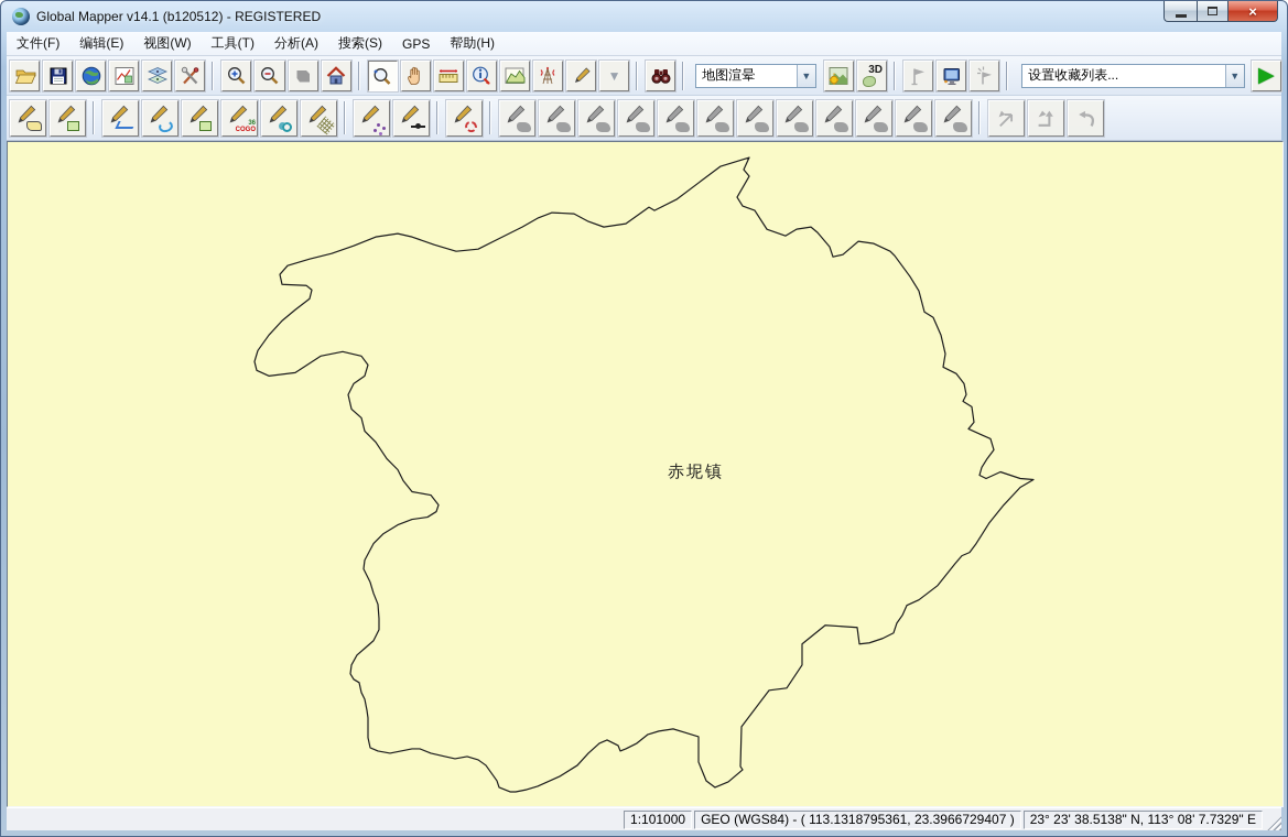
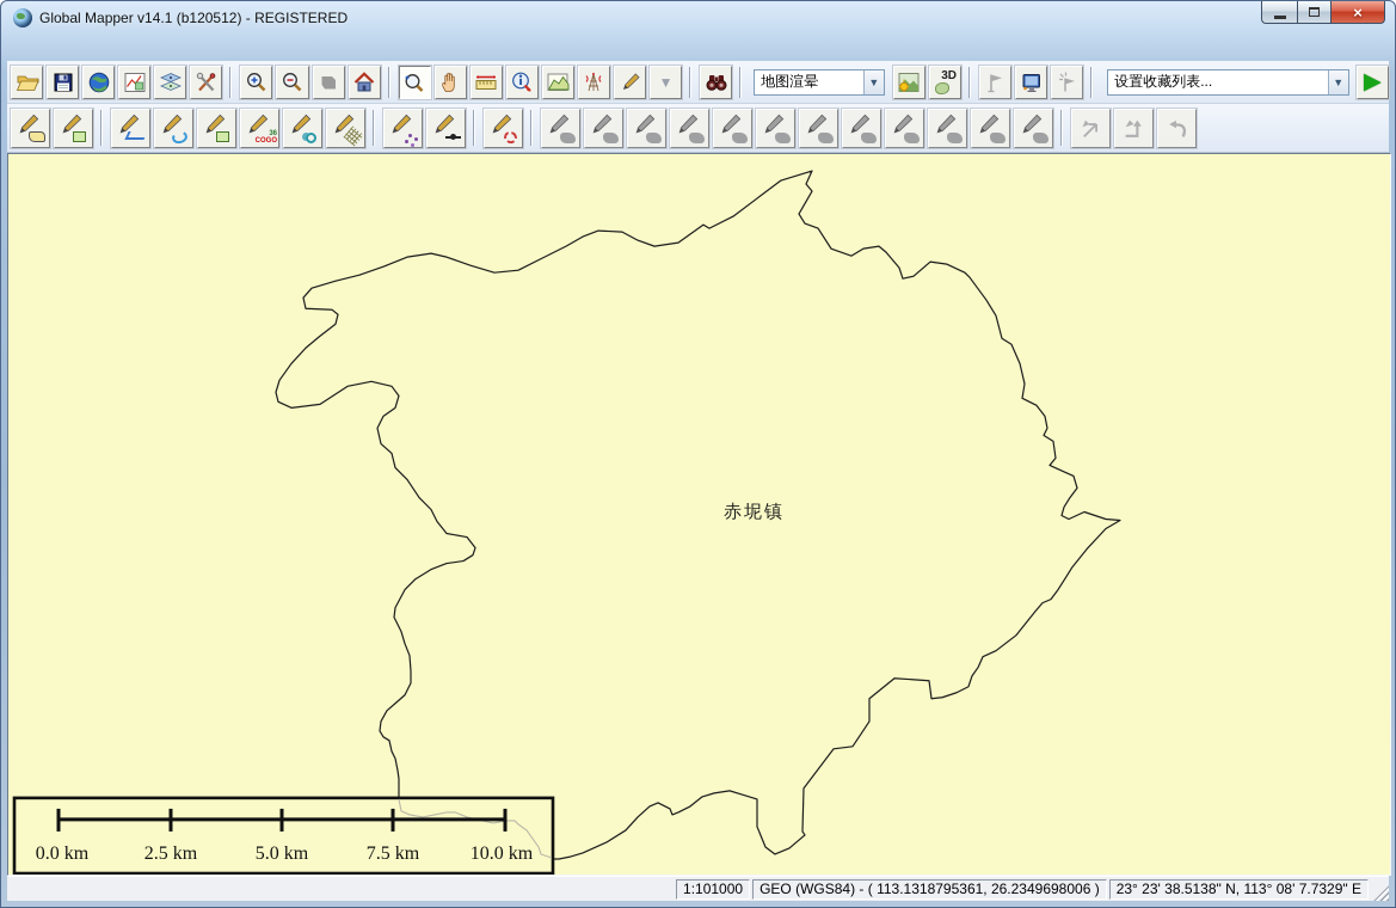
  Global Mapper v14.1 (b120512) - REGISTERED
  ×
- 文件(F)
- 编辑(E)
- 视图(W)
- 工具(T)
- 分析(A)
- 搜索(S)
- GPS
- 帮助(H)
  ▼
  地图渲晕
  ▼
  3D
  设置收藏列表...
  ▼
  ▶
+ 0.0 km
+ 2.5 km
+ 5.0 km
+ 7.5 km
+ 10.0 km
  赤坭镇
  1:101000
- GEO (WGS84) - ( 113.1318795361, 23.3966729407 )
+ GEO (WGS84) - ( 113.1318795361, 26.2349698006 )
  23° 23' 38.5138" N, 113° 08' 7.7329" E
